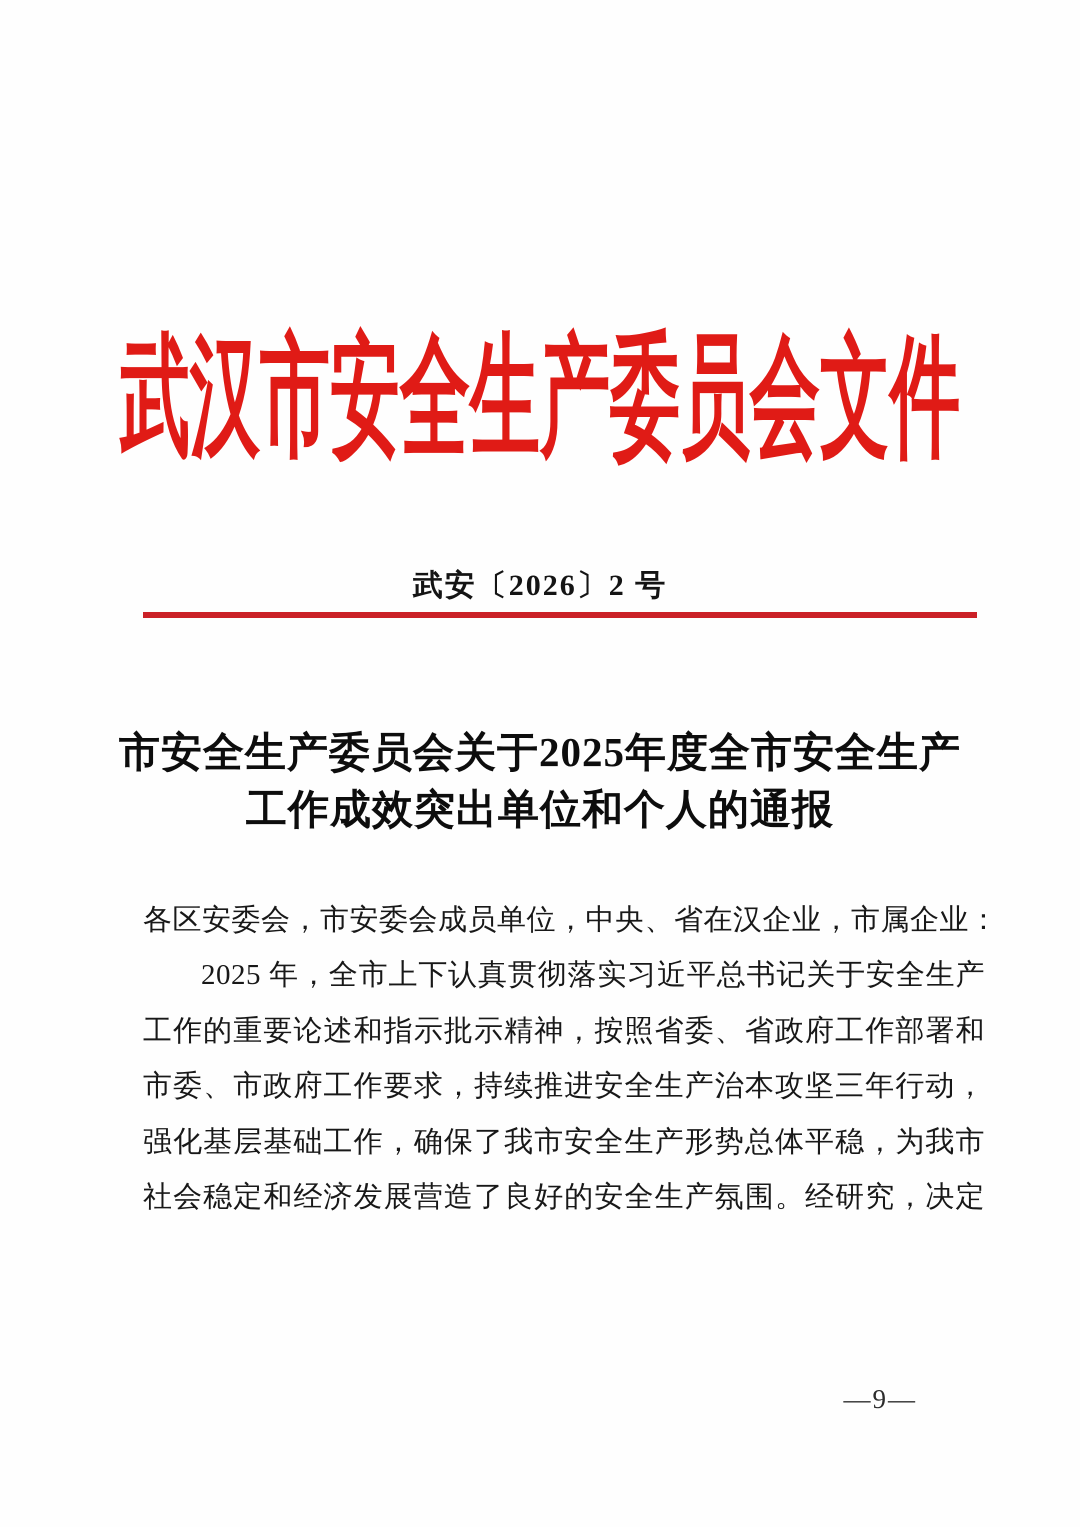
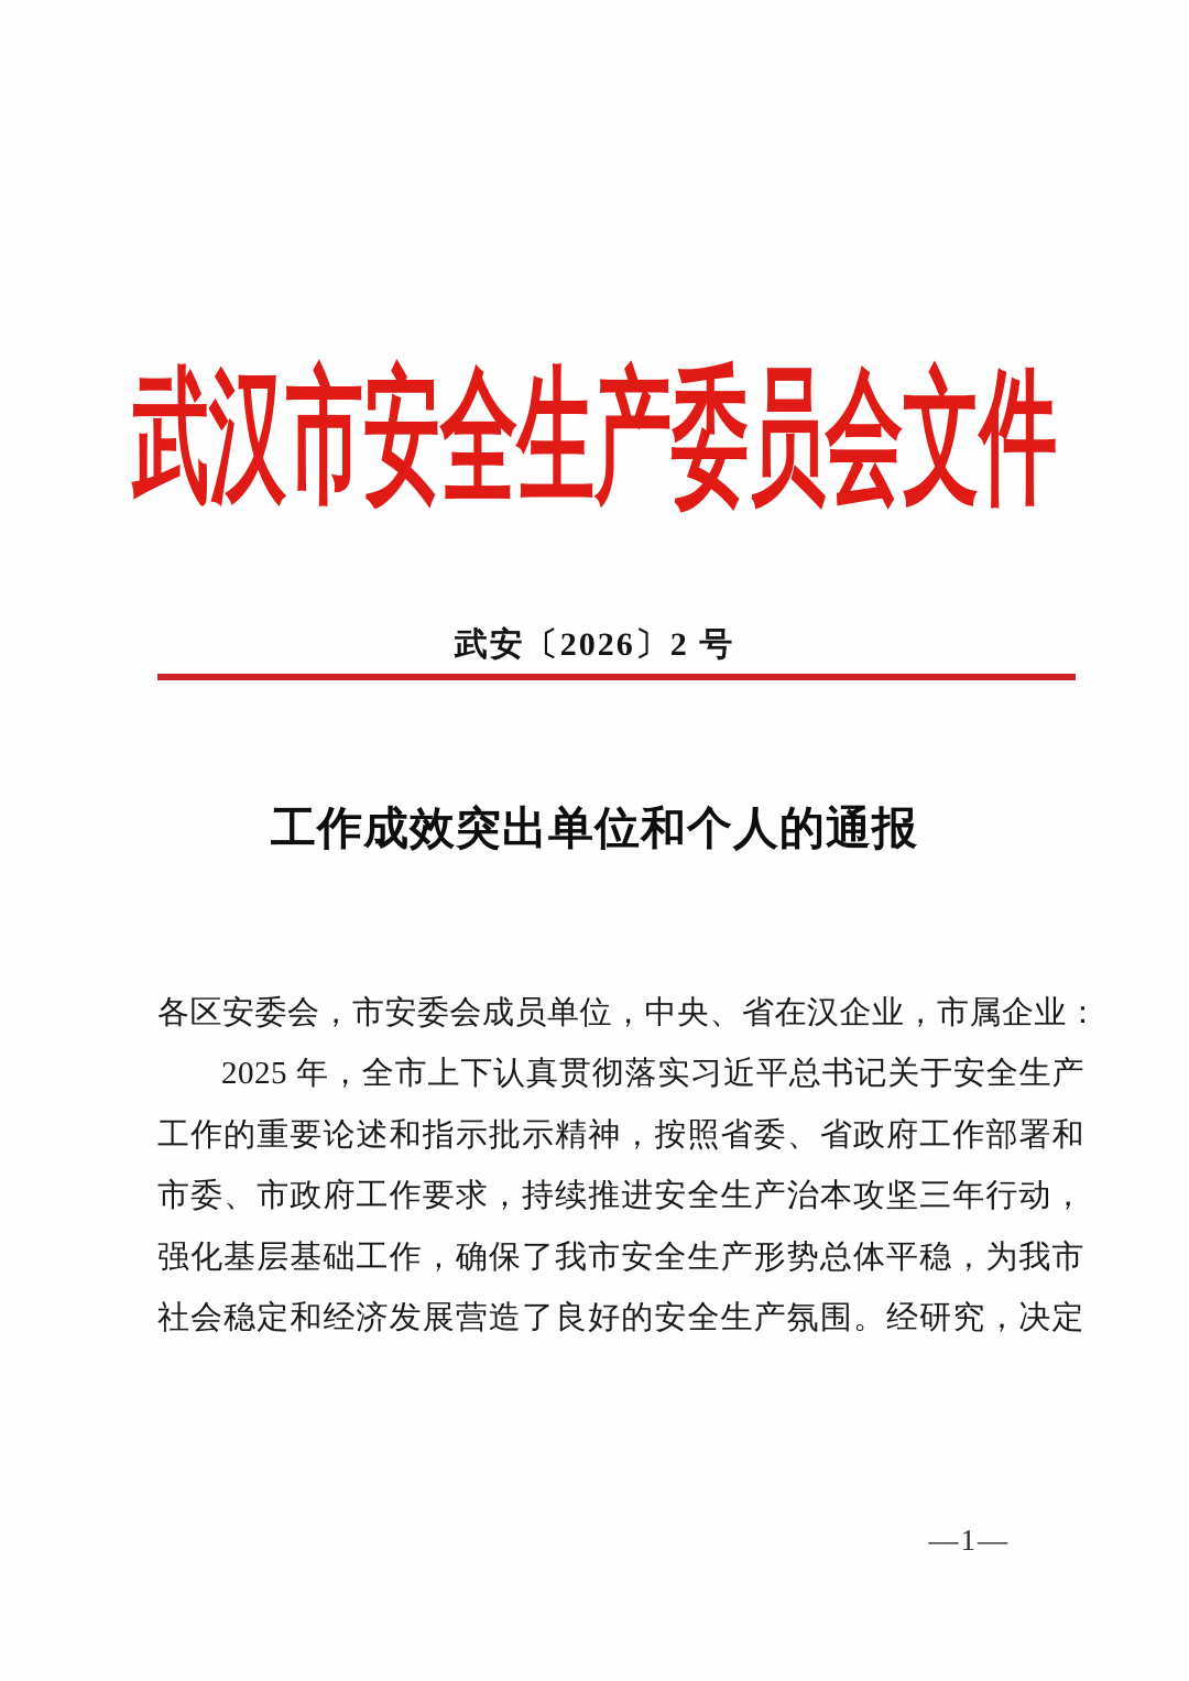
  武汉市安全生产委员会文件
  武安〔2026〕2 号
- 市安全生产委员会关于2025年度全市安全生产
  工作成效突出单位和个人的通报
  各区安委会，市安委会成员单位，中央、省在汉企业，市属企业：
  2025 年，全市上下认真贯彻落实习近平总书记关于安全生产
  工作的重要论述和指示批示精神，按照省委、省政府工作部署和
  市委、市政府工作要求，持续推进安全生产治本攻坚三年行动，
  强化基层基础工作，确保了我市安全生产形势总体平稳，为我市
  社会稳定和经济发展营造了良好的安全生产氛围。经研究，决定
- —9—
+ —1—
